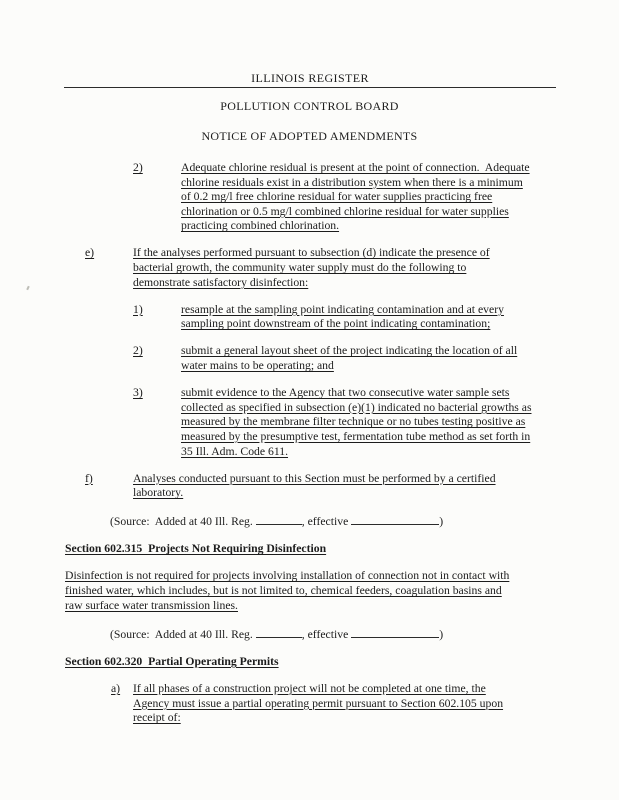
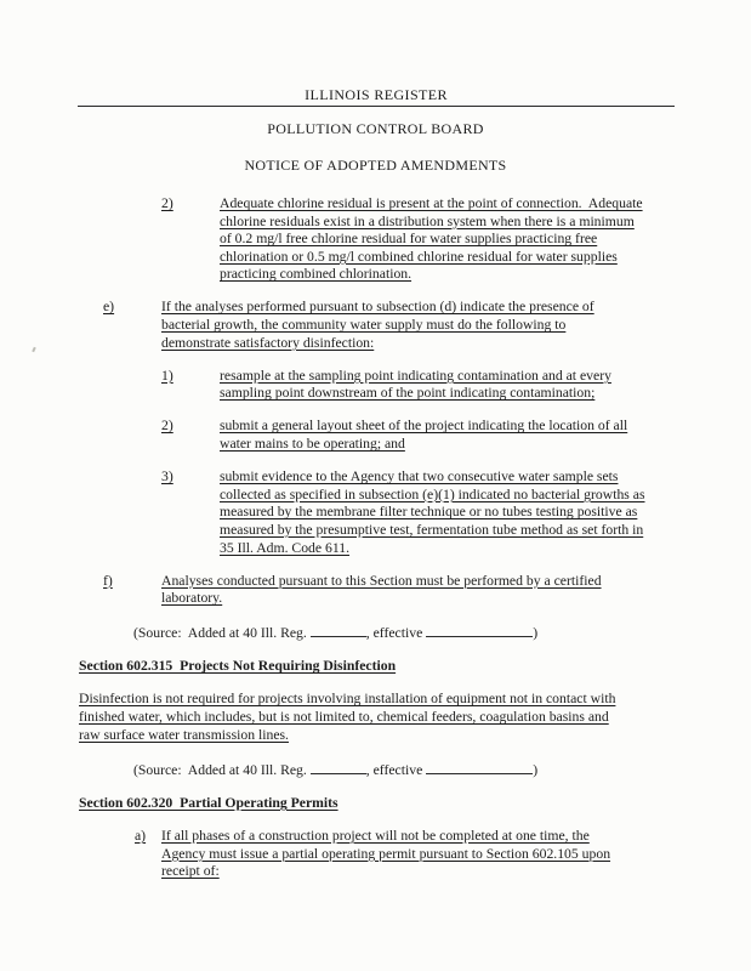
  ILLINOIS REGISTER
  POLLUTION CONTROL BOARD
  NOTICE OF ADOPTED AMENDMENTS
  2)
  Adequate chlorine residual is present at the point of connection. Adequate
  chlorine residuals exist in a distribution system when there is a minimum
  of 0.2 mg/l free chlorine residual for water supplies practicing free
  chlorination or 0.5 mg/l combined chlorine residual for water supplies
  practicing combined chlorination.
  e)
  If the analyses performed pursuant to subsection (d) indicate the presence of
  bacterial growth, the community water supply must do the following to
  demonstrate satisfactory disinfection:
  1)
  resample at the sampling point indicating contamination and at every
  sampling point downstream of the point indicating contamination;
  2)
  submit a general layout sheet of the project indicating the location of all
  water mains to be operating; and
  3)
  submit evidence to the Agency that two consecutive water sample sets
  collected as specified in subsection (e)(1) indicated no bacterial growths as
  measured by the membrane filter technique or no tubes testing positive as
  measured by the presumptive test, fermentation tube method as set forth in
  35 Ill. Adm. Code 611.
  f)
  Analyses conducted pursuant to this Section must be performed by a certified
  laboratory.
  (Source: Added at 40 Ill. Reg. , effective )
  Section 602.315 Projects Not Requiring Disinfection
- Disinfection is not required for projects involving installation of connection not in contact with
+ Disinfection is not required for projects involving installation of equipment not in contact with
  finished water, which includes, but is not limited to, chemical feeders, coagulation basins and
  raw surface water transmission lines.
  (Source: Added at 40 Ill. Reg. , effective )
  Section 602.320 Partial Operating Permits
  a)
  If all phases of a construction project will not be completed at one time, the
  Agency must issue a partial operating permit pursuant to Section 602.105 upon
  receipt of:
